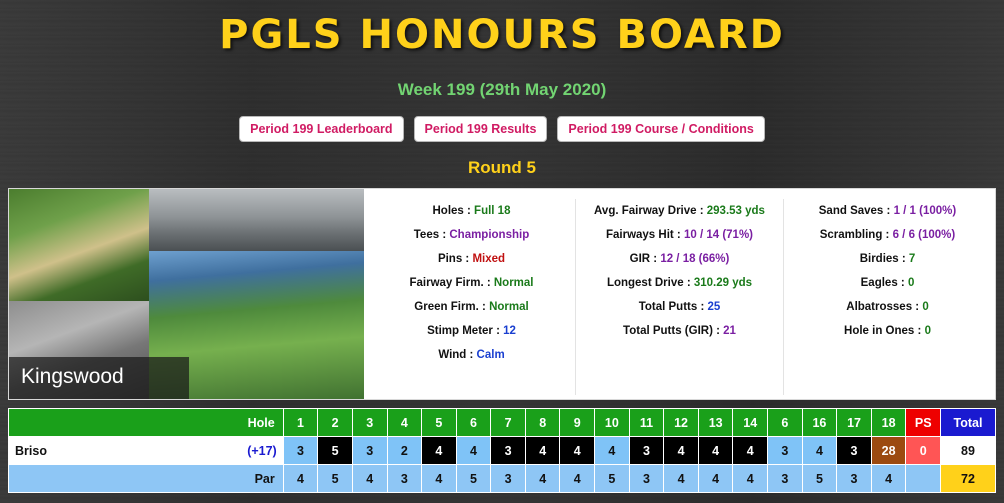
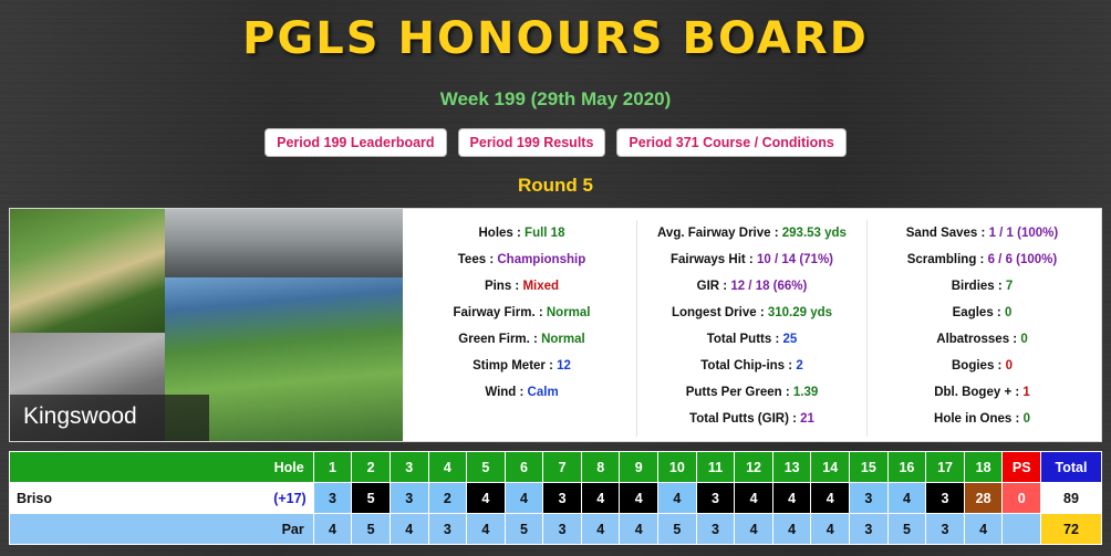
  PGLS HONOURS BOARD
  Week 199 (29th May 2020)
  Period 199 Leaderboard
  Period 199 Results
- Period 199 Course / Conditions
+ Period 371 Course / Conditions
  Round 5
  Kingswood
  Holes : Full 18
  Tees : Championship
  Pins : Mixed
  Fairway Firm. : Normal
  Green Firm. : Normal
  Stimp Meter : 12
  Wind : Calm
  Avg. Fairway Drive : 293.53 yds
  Fairways Hit : 10 / 14 (71%)
  GIR : 12 / 18 (66%)
  Longest Drive : 310.29 yds
  Total Putts : 25
+ Total Chip-ins : 2
+ Putts Per Green : 1.39
  Total Putts (GIR) : 21
  Sand Saves : 1 / 1 (100%)
  Scrambling : 6 / 6 (100%)
  Birdies : 7
  Eagles : 0
  Albatrosses : 0
+ Bogies : 0
+ Dbl. Bogey + : 1
  Hole in Ones : 0
- Hole	1	2	3	4	5	6	7	8	9	10	11	12	13	14	6	16	17	18	PS	Total
+ Hole	1	2	3	4	5	6	7	8	9	10	11	12	13	14	15	16	17	18	PS	Total
  Briso (+17)	3	5	3	2	4	4	3	4	4	4	3	4	4	4	3	4	3	28	0	89
  Par	4	5	4	3	4	5	3	4	4	5	3	4	4	4	3	5	3	4		72
